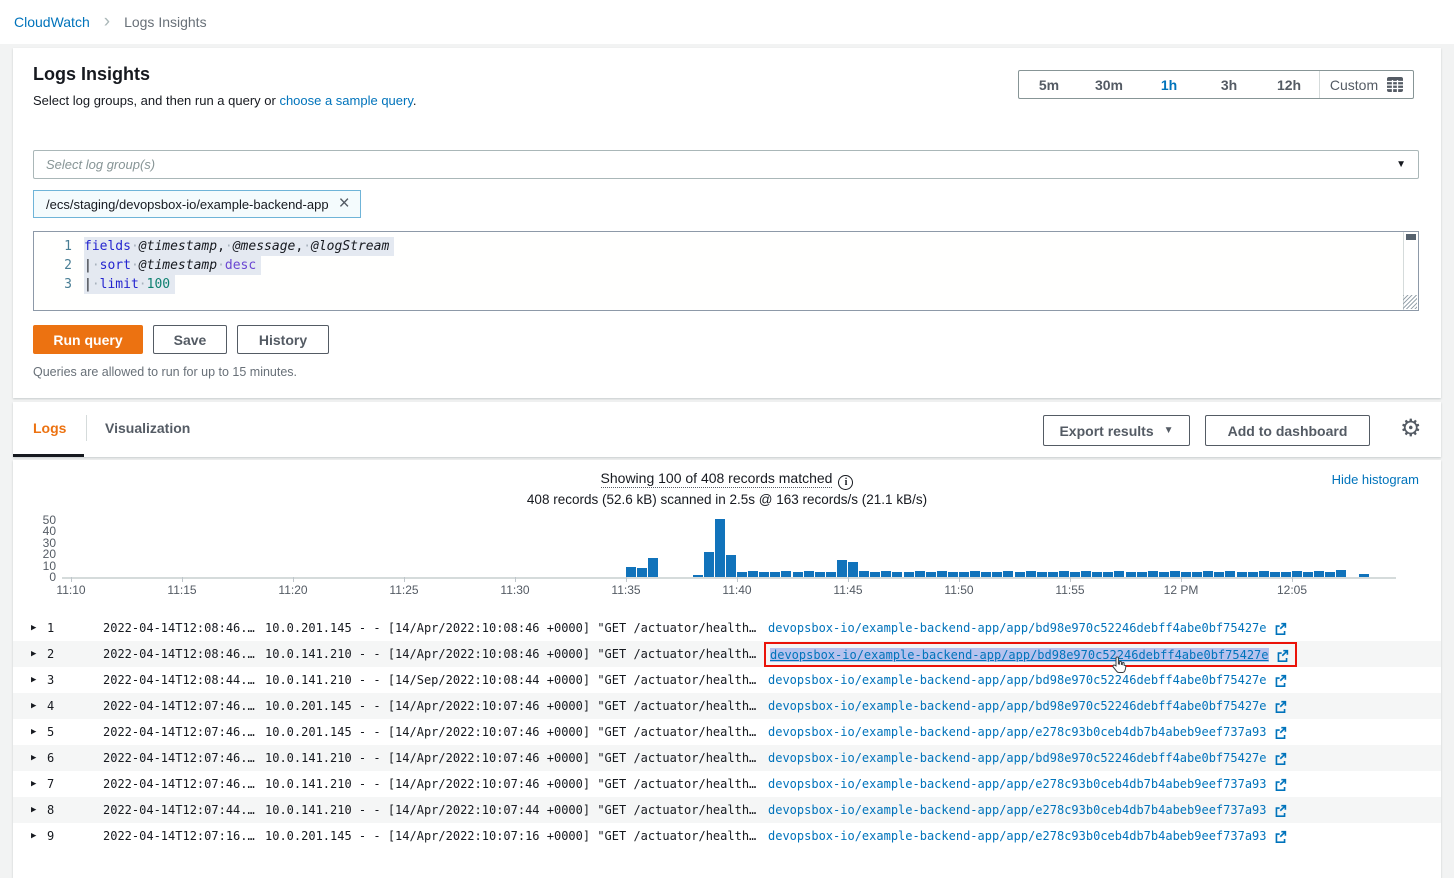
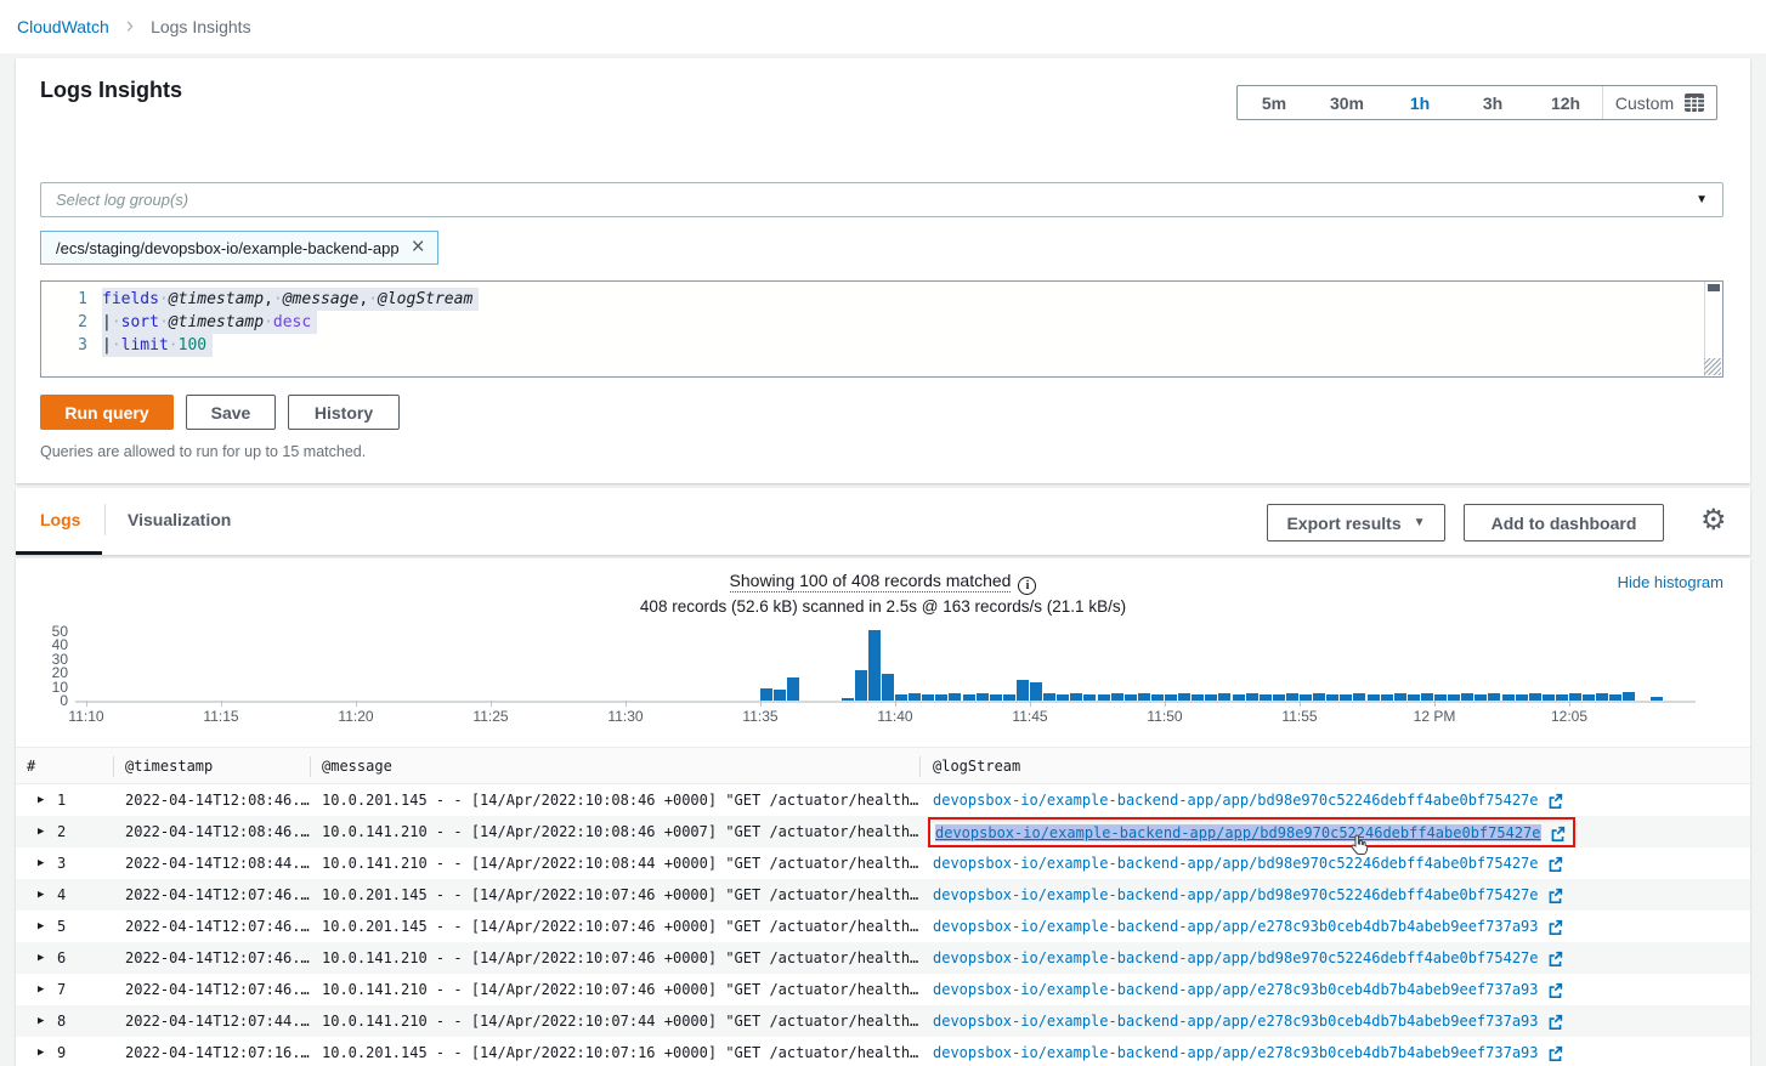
  CloudWatch
  ›
  Logs Insights
  Logs Insights
- Select log groups, and then run a query or choose a sample query.
  5m
  30m
  1h
  3h
  12h
  Custom
  Select log group(s)
  ▼
  /ecs/staging/devopsbox-io/example-backend-app
  ×
  1
  fields·@timestamp,·@message,·@logStream
  2
  |·sort·@timestamp·desc
  3
  |·limit·100
  Run query
  Save
  History
- Queries are allowed to run for up to 15 minutes.
+ Queries are allowed to run for up to 15 matched.
  Logs
  Visualization
  Export results
  ▼
  Add to dashboard
  ⚙
  Showing 100 of 408 records matched i
  Hide histogram
  408 records (52.6 kB) scanned in 2.5s @ 163 records/s (21.1 kB/s)
  0
  10
  20
  30
  40
  50
  11:10
  11:15
  11:20
  11:25
  11:30
  11:35
  11:40
  11:45
  11:50
  11:55
  12 PM
  12:05
+ #
+ @timestamp
+ @message
+ @logStream
  ▶
  1
  2022-04-14T12:08:46.…
  10.0.201.145 - - [14/Apr/2022:10:08:46 +0000] "GET /actuator/health…
  devopsbox-io/example-backend-app/app/bd98e970c52246debff4abe0bf75427e
  ▶
  2
  2022-04-14T12:08:46.…
- 10.0.141.210 - - [14/Apr/2022:10:08:46 +0000] "GET /actuator/health…
+ 10.0.141.210 - - [14/Apr/2022:10:08:46 +0007] "GET /actuator/health…
  devopsbox-io/example-backend-app/app/bd98e970c52246debff4abe0bf75427e
  ▶
  3
  2022-04-14T12:08:44.…
- 10.0.141.210 - - [14/Sep/2022:10:08:44 +0000] "GET /actuator/health…
+ 10.0.141.210 - - [14/Apr/2022:10:08:44 +0000] "GET /actuator/health…
  devopsbox-io/example-backend-app/app/bd98e970c52246debff4abe0bf75427e
  ▶
  4
  2022-04-14T12:07:46.…
  10.0.201.145 - - [14/Apr/2022:10:07:46 +0000] "GET /actuator/health…
  devopsbox-io/example-backend-app/app/bd98e970c52246debff4abe0bf75427e
  ▶
  5
  2022-04-14T12:07:46.…
  10.0.201.145 - - [14/Apr/2022:10:07:46 +0000] "GET /actuator/health…
  devopsbox-io/example-backend-app/app/e278c93b0ceb4db7b4abeb9eef737a93
  ▶
  6
  2022-04-14T12:07:46.…
  10.0.141.210 - - [14/Apr/2022:10:07:46 +0000] "GET /actuator/health…
  devopsbox-io/example-backend-app/app/bd98e970c52246debff4abe0bf75427e
  ▶
  7
  2022-04-14T12:07:46.…
  10.0.141.210 - - [14/Apr/2022:10:07:46 +0000] "GET /actuator/health…
  devopsbox-io/example-backend-app/app/e278c93b0ceb4db7b4abeb9eef737a93
  ▶
  8
  2022-04-14T12:07:44.…
  10.0.141.210 - - [14/Apr/2022:10:07:44 +0000] "GET /actuator/health…
  devopsbox-io/example-backend-app/app/e278c93b0ceb4db7b4abeb9eef737a93
  ▶
  9
  2022-04-14T12:07:16.…
  10.0.201.145 - - [14/Apr/2022:10:07:16 +0000] "GET /actuator/health…
  devopsbox-io/example-backend-app/app/e278c93b0ceb4db7b4abeb9eef737a93
